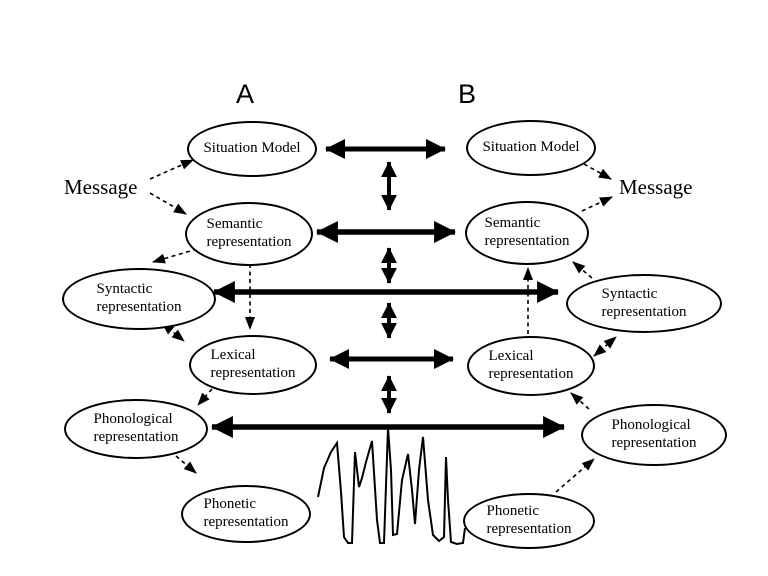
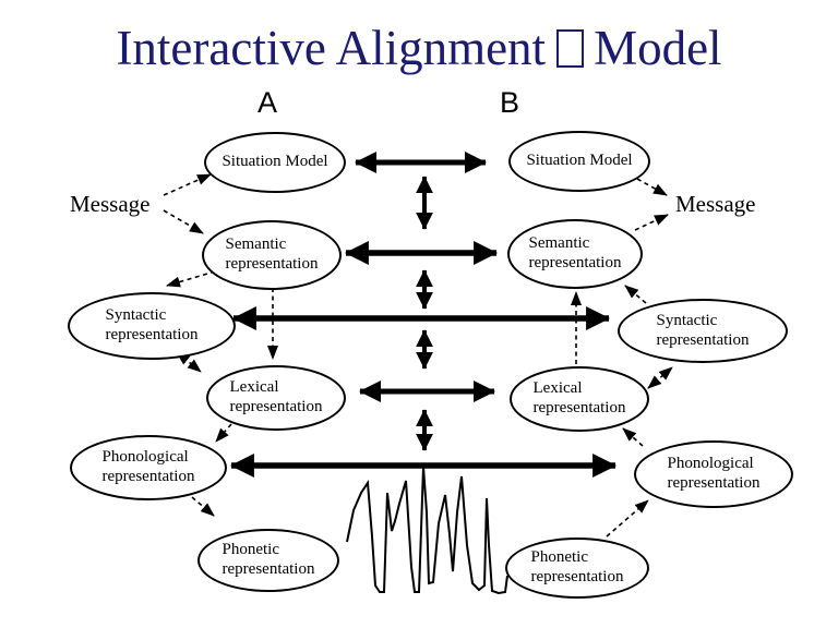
+ Interactive Alignment Model
  A
  B
  Message
  Message
  Situation Model
  Semantic
  representation
  Syntactic
  representation
  Lexical
  representation
  Phonological
  representation
  Phonetic
  representation
  Situation Model
  Semantic
  representation
  Syntactic
  representation
  Lexical
  representation
  Phonological
  representation
  Phonetic
  representation
